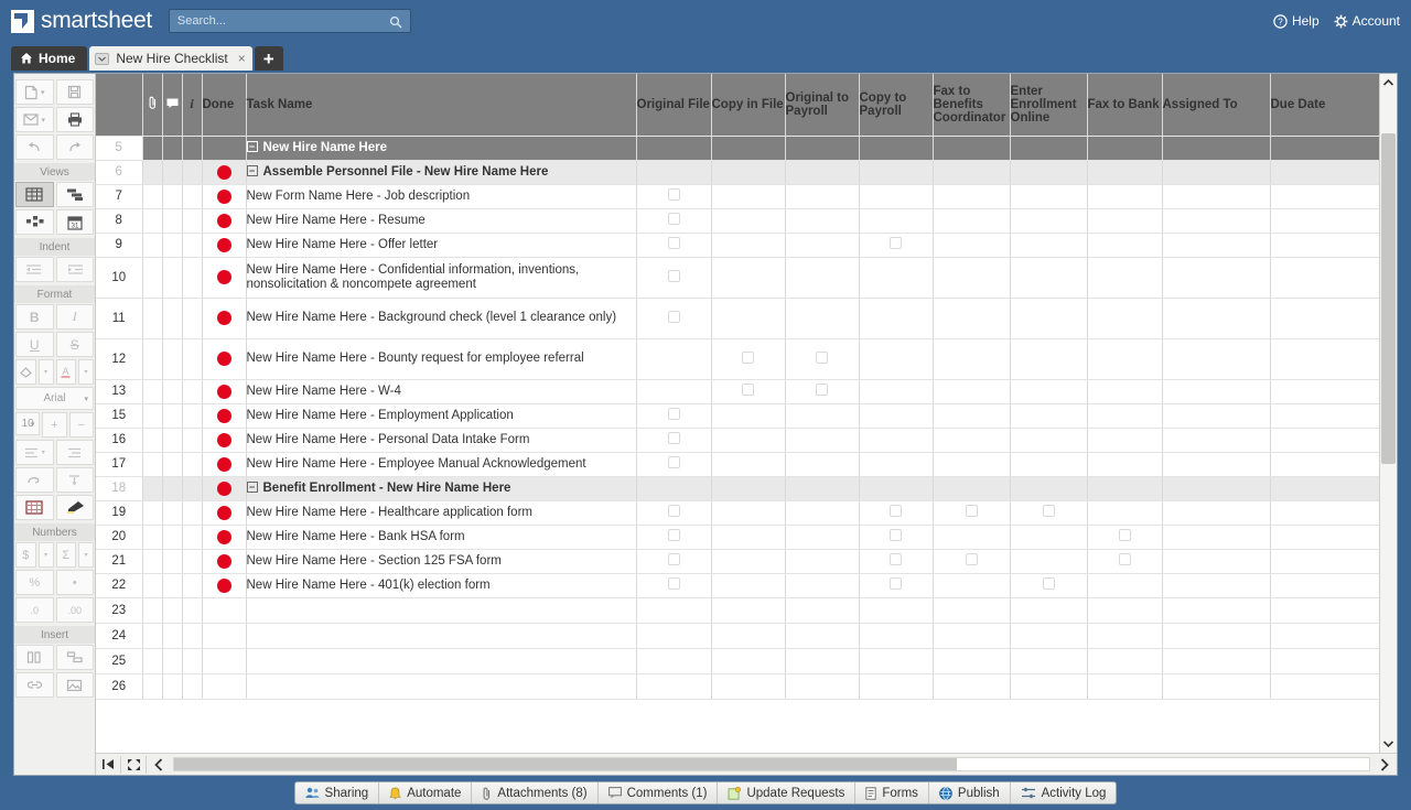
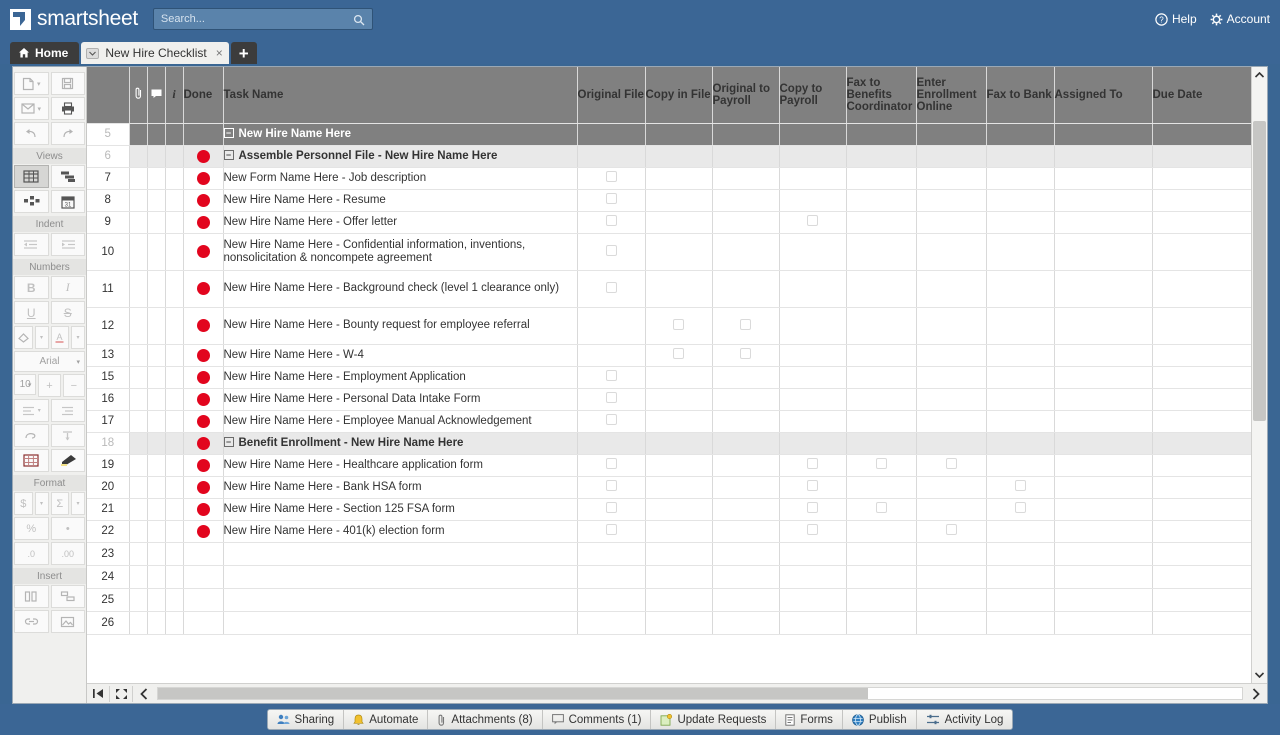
  smartsheet
  Search...
  ?
  Help
  Account
  Home
  New Hire Checklist
  ×
  +
  Views
  Indent
- Format
+ Numbers
  B
  I
  U
  S
  A
  Arial
  10
  +
  −
- Numbers
+ Format
  $
  Σ
  %
  •
  .0
  .00
  Insert
  			i	Done	Task Name	Original File	Copy in File	Original to Payroll	Copy to Payroll	Fax to Benefits Coordinator	Enter Enrollment Online	Fax to Bank	Assigned To	Due Date
  5					− New Hire Name Here
  6					− Assemble Personnel File - New Hire Name Here
  7					New Form Name Here - Job description
  8					New Hire Name Here - Resume
  9					New Hire Name Here - Offer letter
  10					New Hire Name Here - Confidential information, inventions, nonsolicitation & noncompete agreement
  11					New Hire Name Here - Background check (level 1 clearance only)
  12					New Hire Name Here - Bounty request for employee referral
  13					New Hire Name Here - W-4
  15					New Hire Name Here - Employment Application
  16					New Hire Name Here - Personal Data Intake Form
  17					New Hire Name Here - Employee Manual Acknowledgement
  18					− Benefit Enrollment - New Hire Name Here
  19					New Hire Name Here - Healthcare application form
  20					New Hire Name Here - Bank HSA form
  21					New Hire Name Here - Section 125 FSA form
  22					New Hire Name Here - 401(k) election form
  23
  24
  25
  26
  Sharing
  Automate
  Attachments (8)
  Comments (1)
  Update Requests
  Forms
  Publish
  Activity Log
